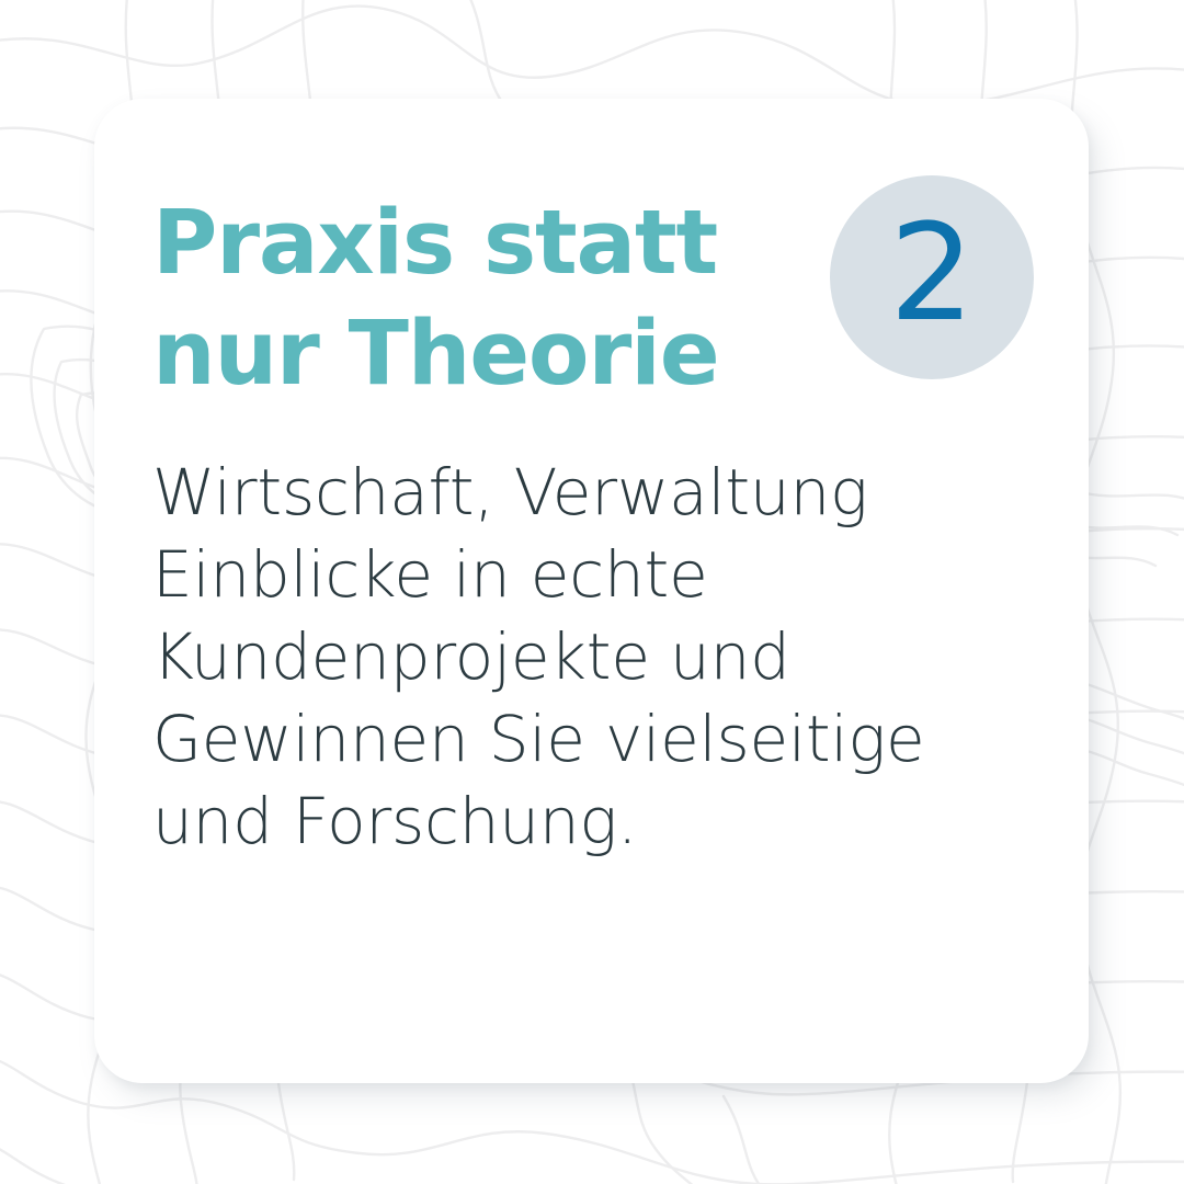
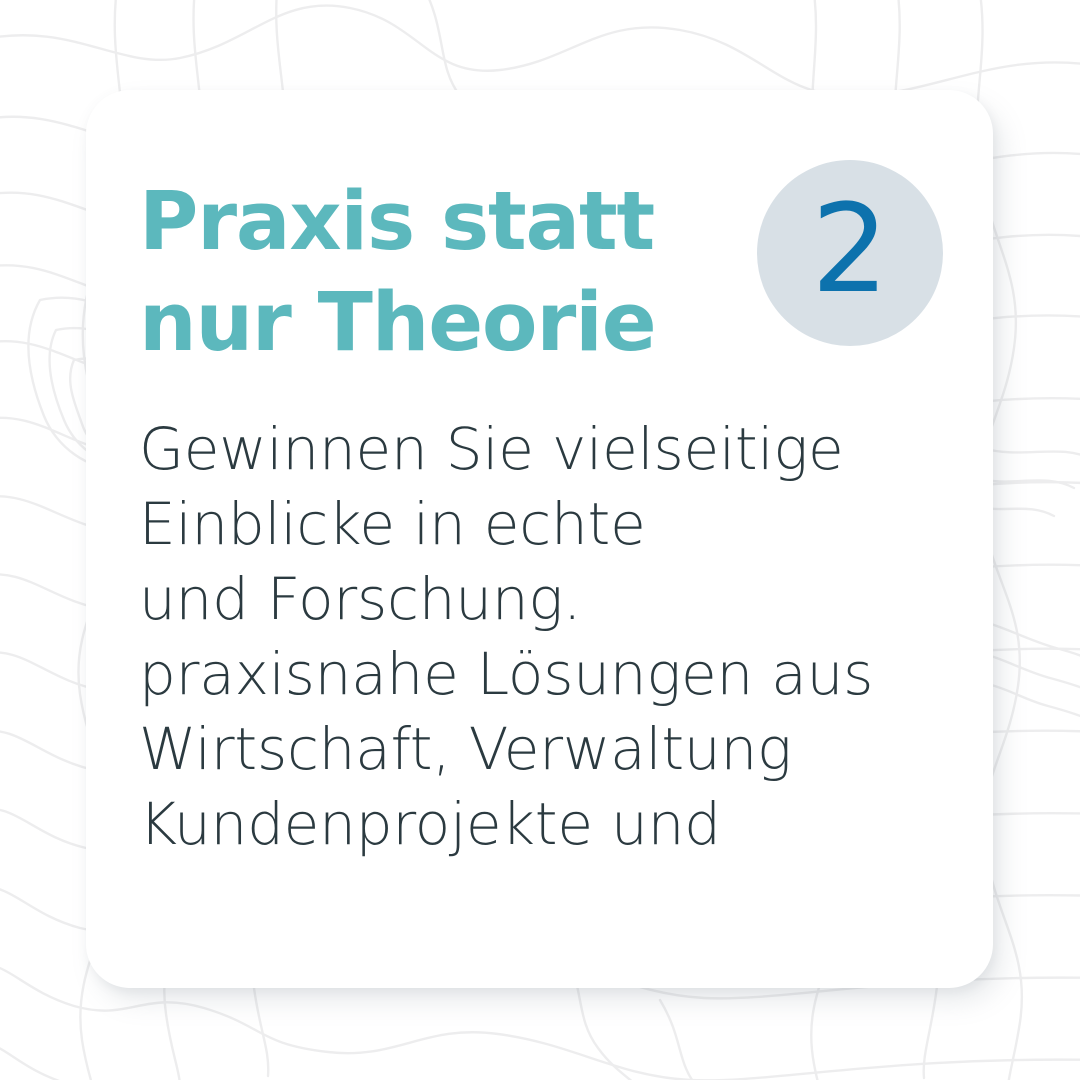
  2
  Praxis statt
  nur Theorie
- Wirtschaft, Verwaltung
+ Gewinnen Sie vielseitige
  Einblicke in echte
- Kundenprojekte und
+ und Forschung.
+ praxisnahe Lösungen aus
- Gewinnen Sie vielseitige
+ Wirtschaft, Verwaltung
- und Forschung.
+ Kundenprojekte und
